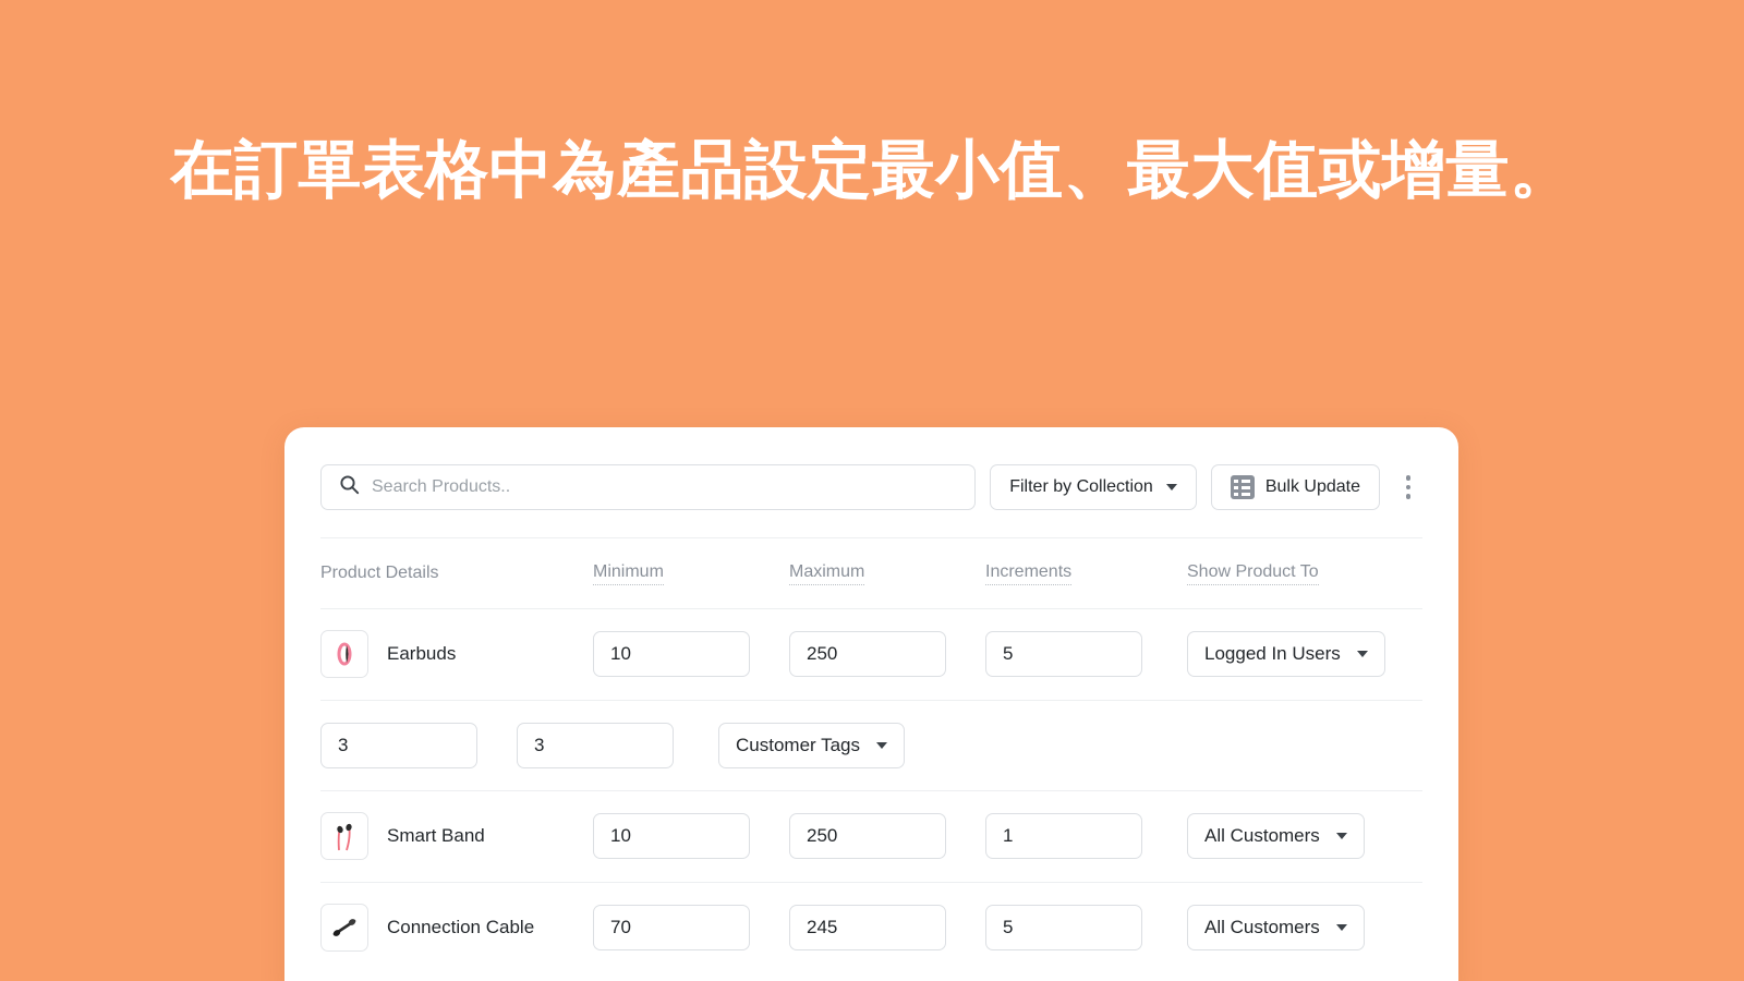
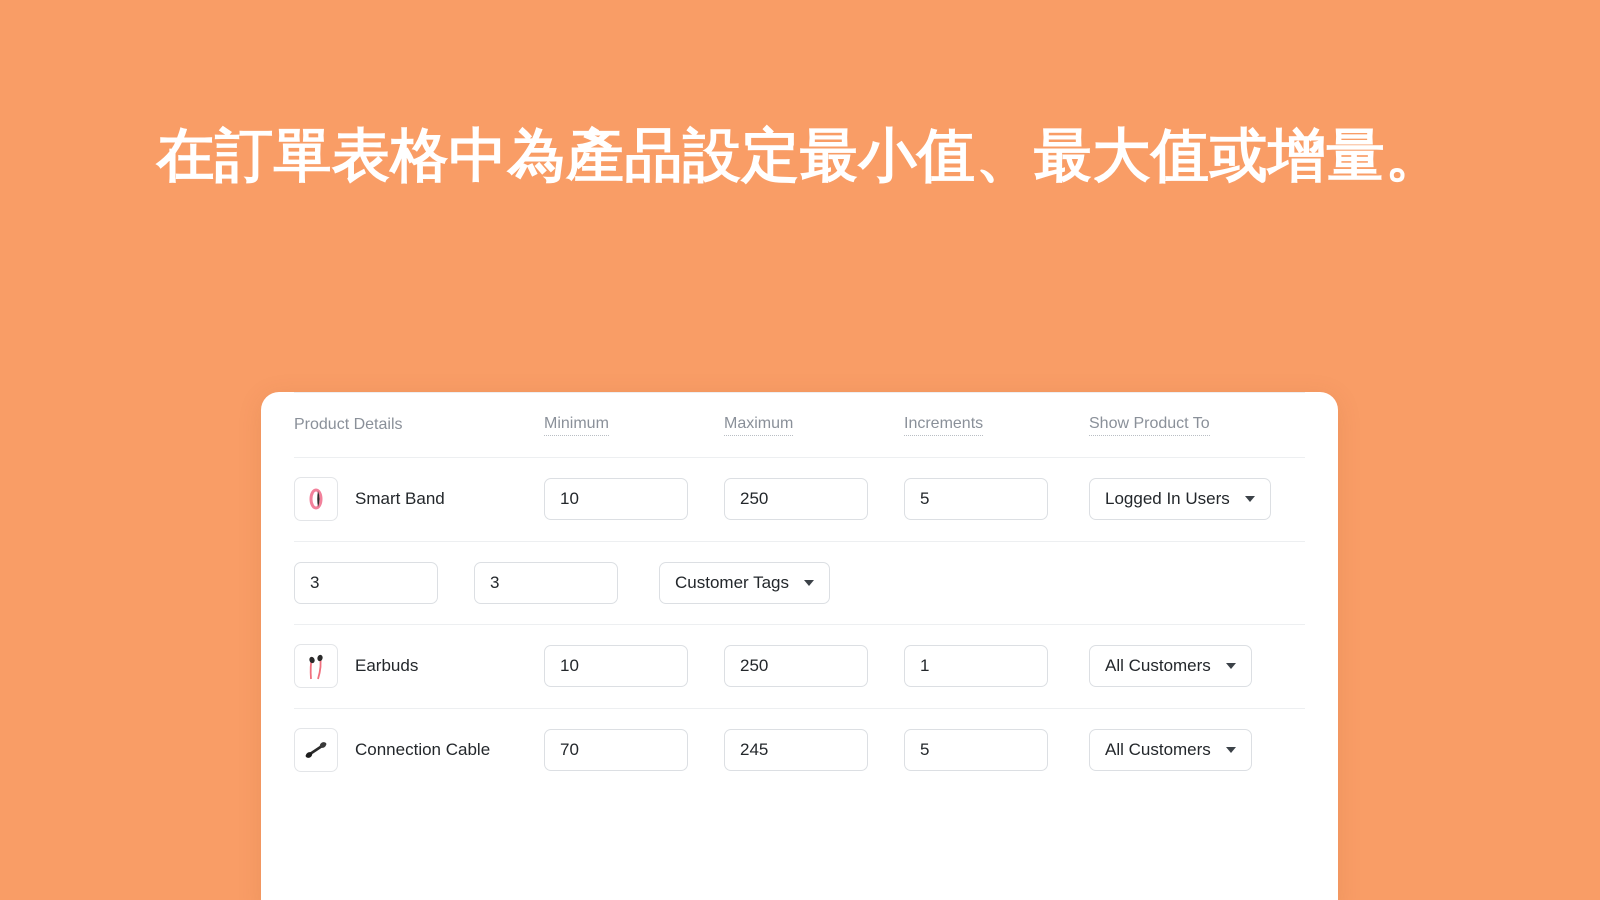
  在訂單表格中為產品設定最小值、最大值或增量。
- Search Products..
- Filter by Collection
- Bulk Update
  Product Details
  Minimum
  Maximum
  Increments
  Show Product To
- Earbuds
+ Smart Band
  10
  250
  5
  Logged In Users
  3
  3
  Customer Tags
- Smart Band
+ Earbuds
  10
  250
  1
  All Customers
  Connection Cable
  70
  245
  5
  All Customers
